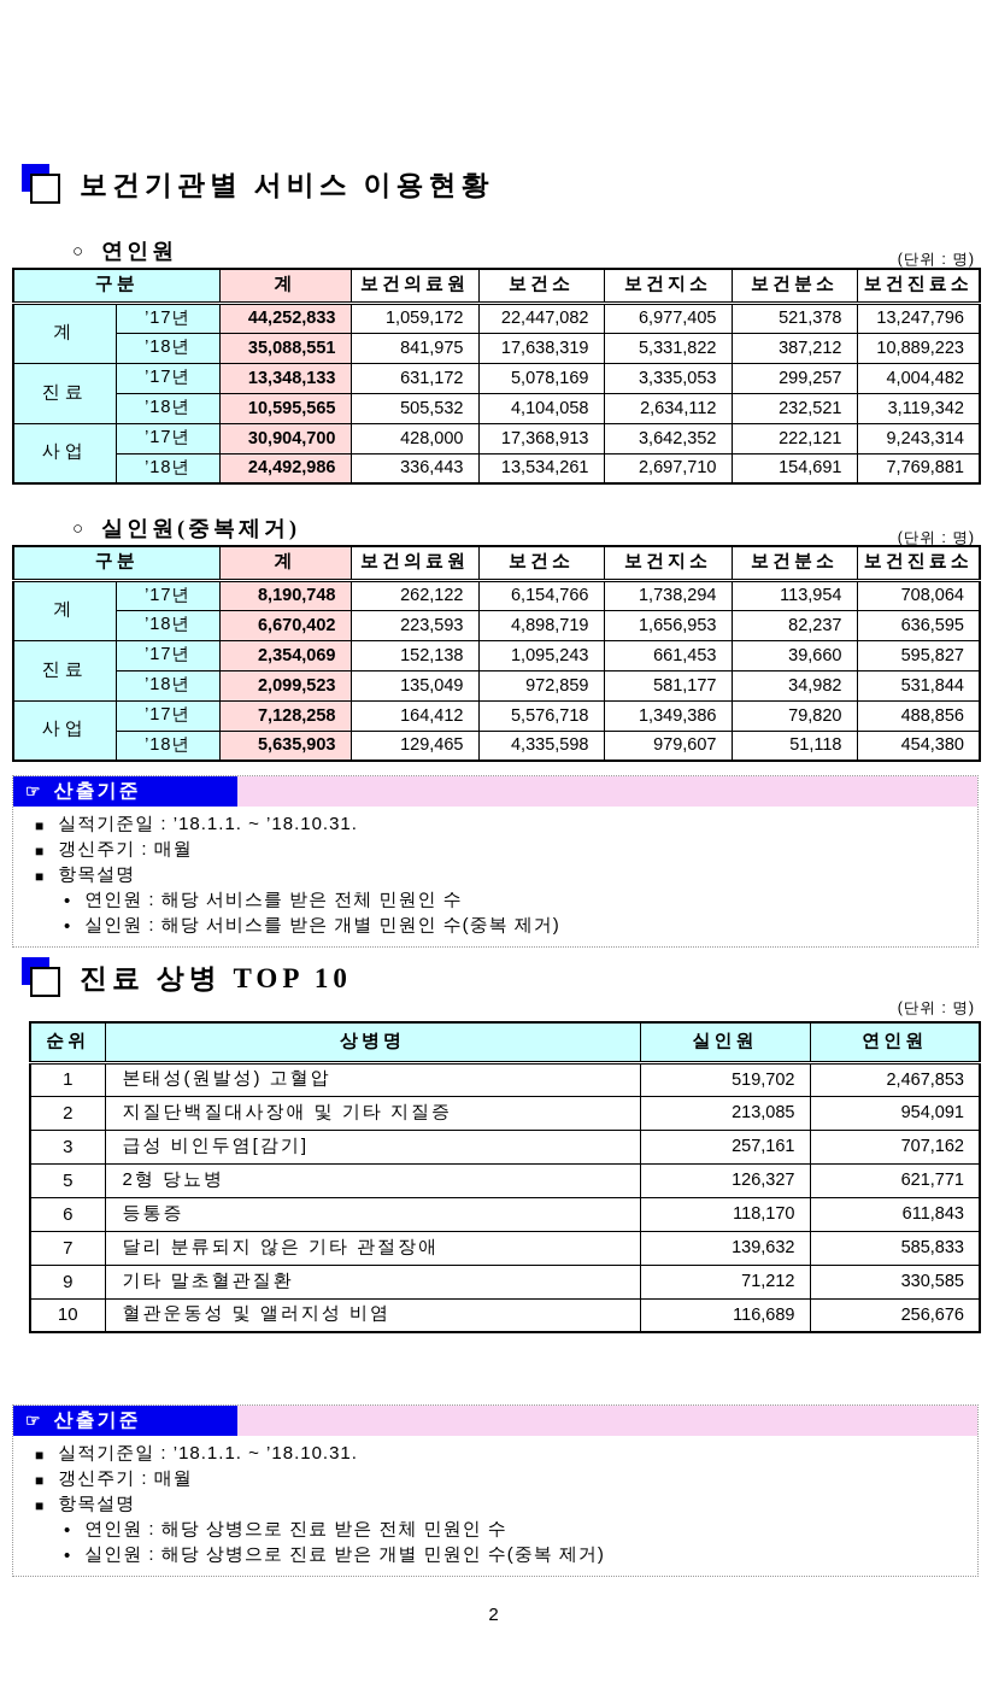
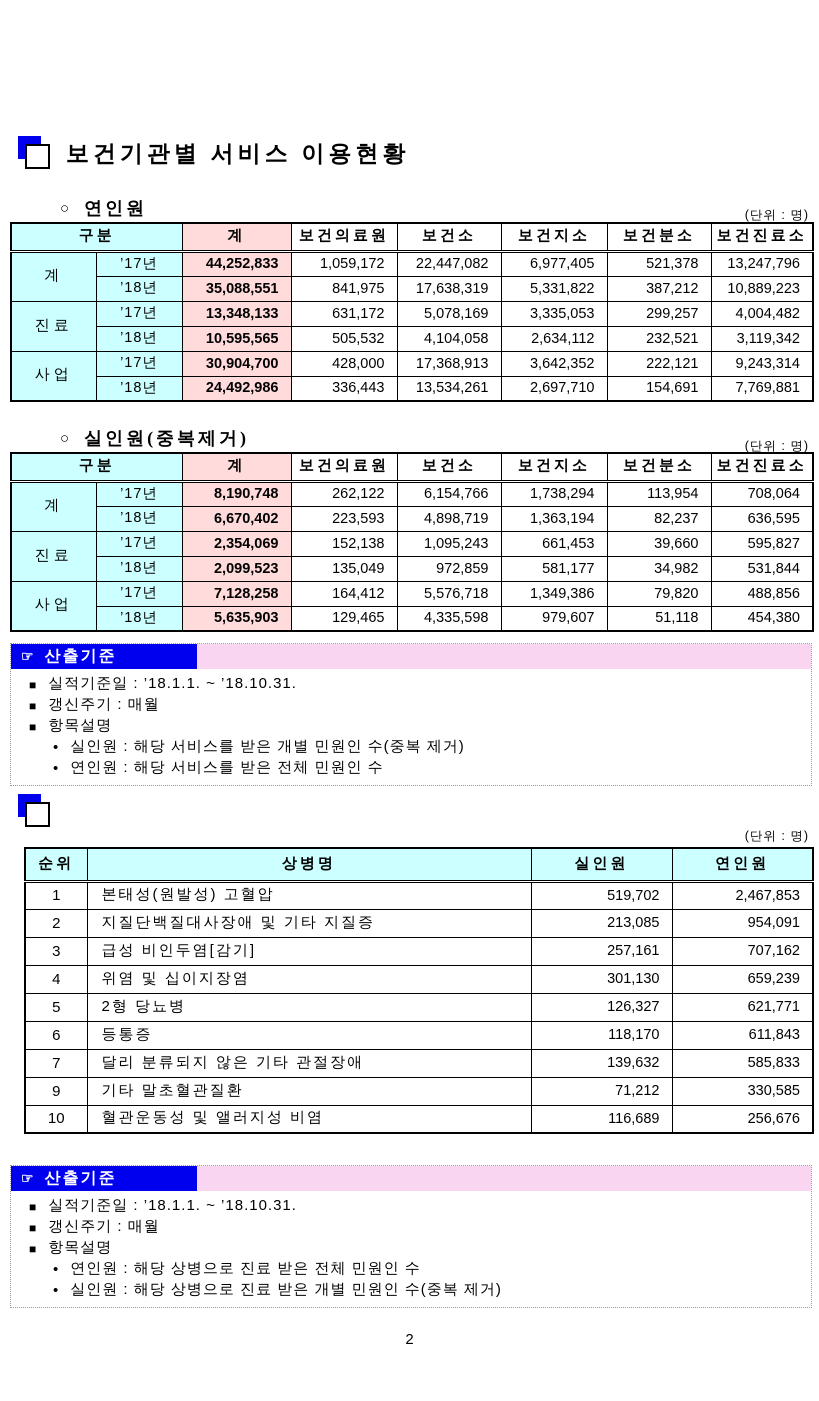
  보건기관별 서비스 이용현황
  ○
  연인원
  (단위 : 명)
  구분	계	보건의료원	보건소	보건지소	보건분소	보건진료소
  계	’17년	44,252,833	1,059,172	22,447,082	6,977,405	521,378	13,247,796
  ’18년	35,088,551	841,975	17,638,319	5,331,822	387,212	10,889,223
  진료	’17년	13,348,133	631,172	5,078,169	3,335,053	299,257	4,004,482
  ’18년	10,595,565	505,532	4,104,058	2,634,112	232,521	3,119,342
  사업	’17년	30,904,700	428,000	17,368,913	3,642,352	222,121	9,243,314
  ’18년	24,492,986	336,443	13,534,261	2,697,710	154,691	7,769,881
  ○
  실인원(중복제거)
  (단위 : 명)
  구분	계	보건의료원	보건소	보건지소	보건분소	보건진료소
  계	’17년	8,190,748	262,122	6,154,766	1,738,294	113,954	708,064
- ’18년	6,670,402	223,593	4,898,719	1,656,953	82,237	636,595
+ ’18년	6,670,402	223,593	4,898,719	1,363,194	82,237	636,595
  진료	’17년	2,354,069	152,138	1,095,243	661,453	39,660	595,827
  ’18년	2,099,523	135,049	972,859	581,177	34,982	531,844
  사업	’17년	7,128,258	164,412	5,576,718	1,349,386	79,820	488,856
  ’18년	5,635,903	129,465	4,335,598	979,607	51,118	454,380
  ☞
  산출기준
  ■
  실적기준일 : ’18.1.1. ~ ’18.10.31.
  ■
  갱신주기 : 매월
  ■
  항목설명
  •
- 연인원 : 해당 서비스를 받은 전체 민원인 수
+ 실인원 : 해당 서비스를 받은 개별 민원인 수(중복 제거)
  •
- 실인원 : 해당 서비스를 받은 개별 민원인 수(중복 제거)
+ 연인원 : 해당 서비스를 받은 전체 민원인 수
- 진료 상병 TOP 10
  (단위 : 명)
  순위	상병명	실인원	연인원
  1	본태성(원발성) 고혈압	519,702	2,467,853
  2	지질단백질대사장애 및 기타 지질증	213,085	954,091
  3	급성 비인두염[감기]	257,161	707,162
+ 4	위염 및 십이지장염	301,130	659,239
  5	2형 당뇨병	126,327	621,771
  6	등통증	118,170	611,843
  7	달리 분류되지 않은 기타 관절장애	139,632	585,833
  9	기타 말초혈관질환	71,212	330,585
  10	혈관운동성 및 앨러지성 비염	116,689	256,676
  ☞
  산출기준
  ■
  실적기준일 : ’18.1.1. ~ ’18.10.31.
  ■
  갱신주기 : 매월
  ■
  항목설명
  •
  연인원 : 해당 상병으로 진료 받은 전체 민원인 수
  •
  실인원 : 해당 상병으로 진료 받은 개별 민원인 수(중복 제거)
  2
